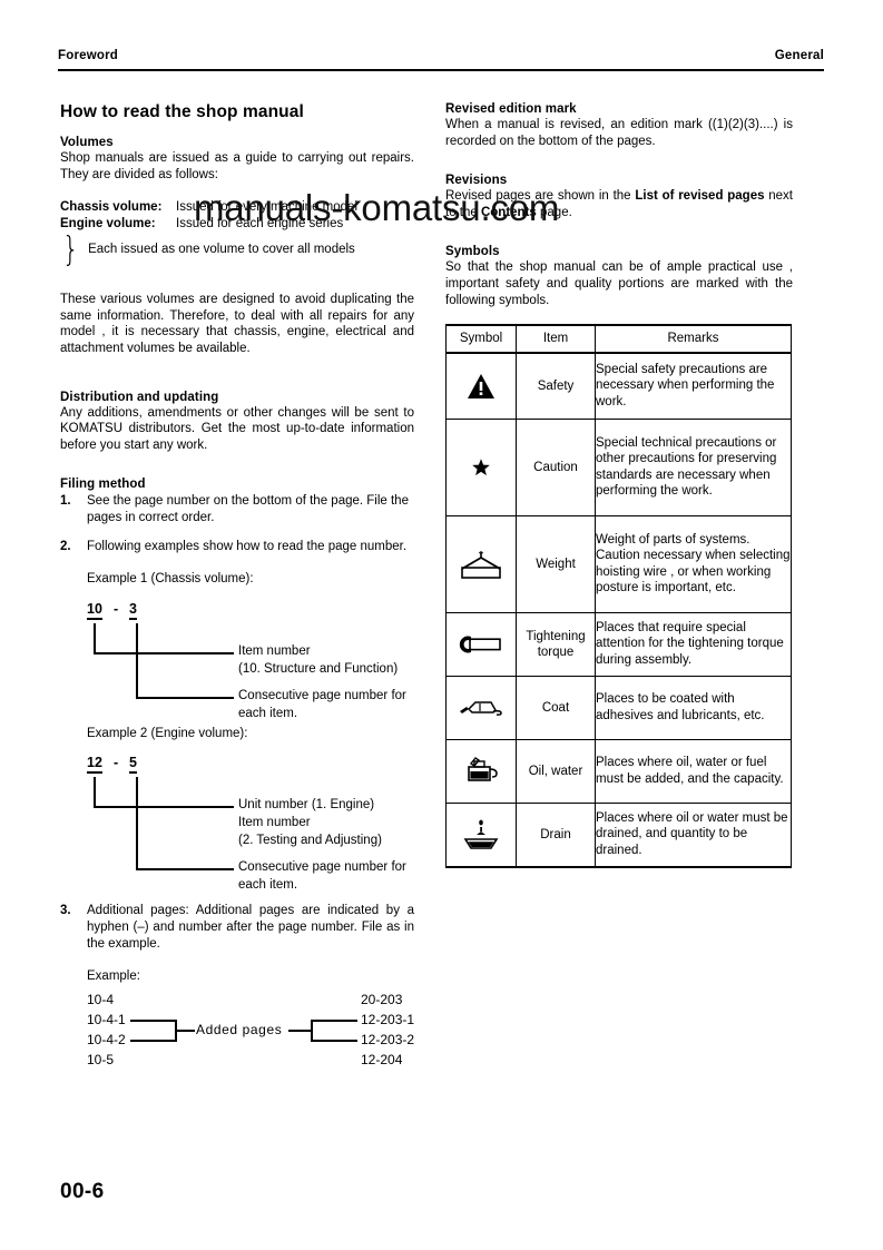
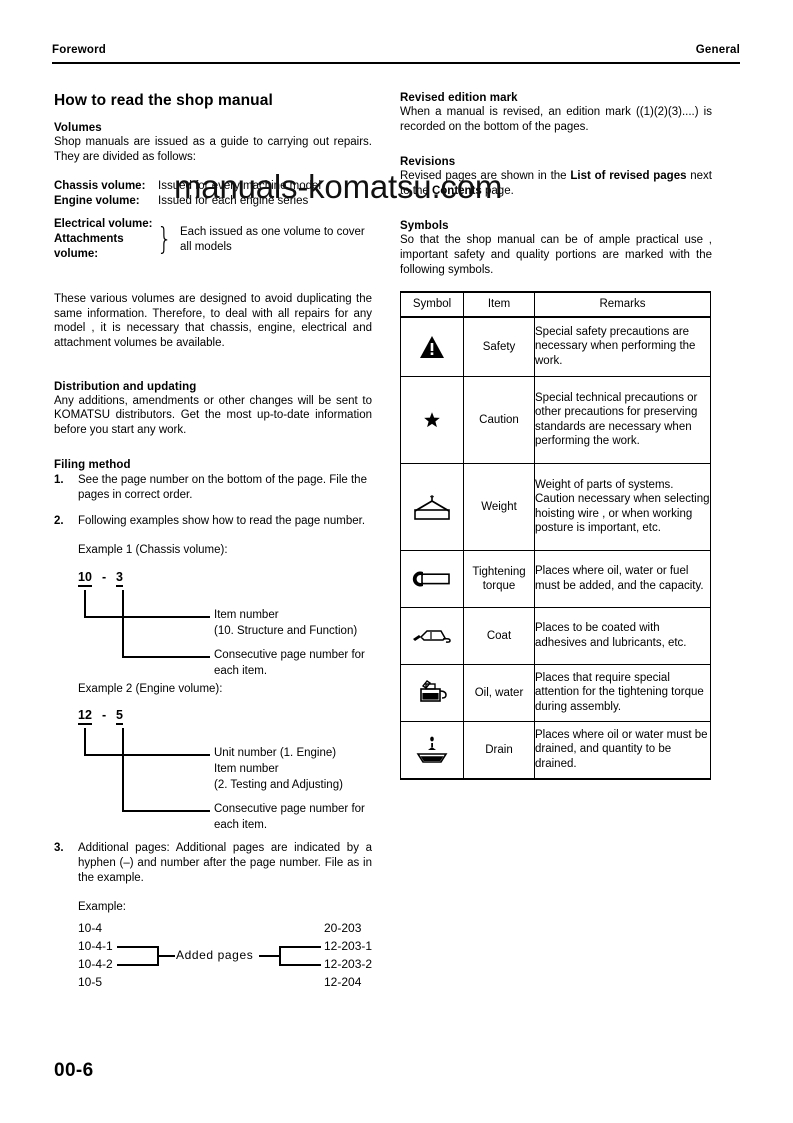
  Foreword
  General
  How to read the shop manual
  Volumes
  Shop manuals are issued as a guide to carrying out repairs. They are divided as follows:
  Chassis volume:
  Issued for every machine model
  Engine volume:
  Issued for each engine series
+ Electrical volume:
+ Attachments volume:
  }
  Each issued as one volume to cover all models
  These various volumes are designed to avoid duplicating the same information. Therefore, to deal with all repairs for any model , it is necessary that chassis, engine, electrical and attachment volumes be available.
  Distribution and updating
  Any additions, amendments or other changes will be sent to KOMATSU distributors. Get the most up-to-date information before you start any work.
  Filing method
  1.
  See the page number on the bottom of the page. File the pages in correct order.
  2.
  Following examples show how to read the page number.
  Example 1 (Chassis volume):
  10
  -
  3
  Item number
  (10. Structure and Function)
  Consecutive page number for
  each item.
  Example 2 (Engine volume):
  12
  -
  5
  Unit number (1. Engine)
  Item number
  (2. Testing and Adjusting)
  Consecutive page number for
  each item.
  3.
  Additional pages: Additional pages are indicated by a hyphen (–) and number after the page number. File as in the example.
  Example:
  10-4
  10-4-1
  10-4-2
  10-5
  Added pages
  20-203
  12-203-1
  12-203-2
  12-204
  Revised edition mark
  When a manual is revised, an edition mark ((1)(2)(3)....) is recorded on the bottom of the pages.
  Revisions
  Revised pages are shown in the List of revised pages next to the Contents page.
  Symbols
  So that the shop manual can be of ample practical use , important safety and quality portions are marked with the following symbols.
  Symbol	Item	Remarks
  	Safety	Special safety precautions are necessary when performing the work.
  	Caution	Special technical precautions or other precautions for preserving standards are necessary when performing the work.
  	Weight	Weight of parts of systems. Caution necessary when selecting hoisting wire , or when working posture is important, etc.
- 	Tightening torque	Places that require special attention for the tightening torque during assembly.
+ 	Tightening torque	Places where oil, water or fuel must be added, and the capacity.
  	Coat	Places to be coated with adhesives and lubricants, etc.
- 	Oil, water	Places where oil, water or fuel must be added, and the capacity.
+ 	Oil, water	Places that require special attention for the tightening torque during assembly.
  	Drain	Places where oil or water must be drained, and quantity to be drained.
  manuals-komatsu.com
  00-6
